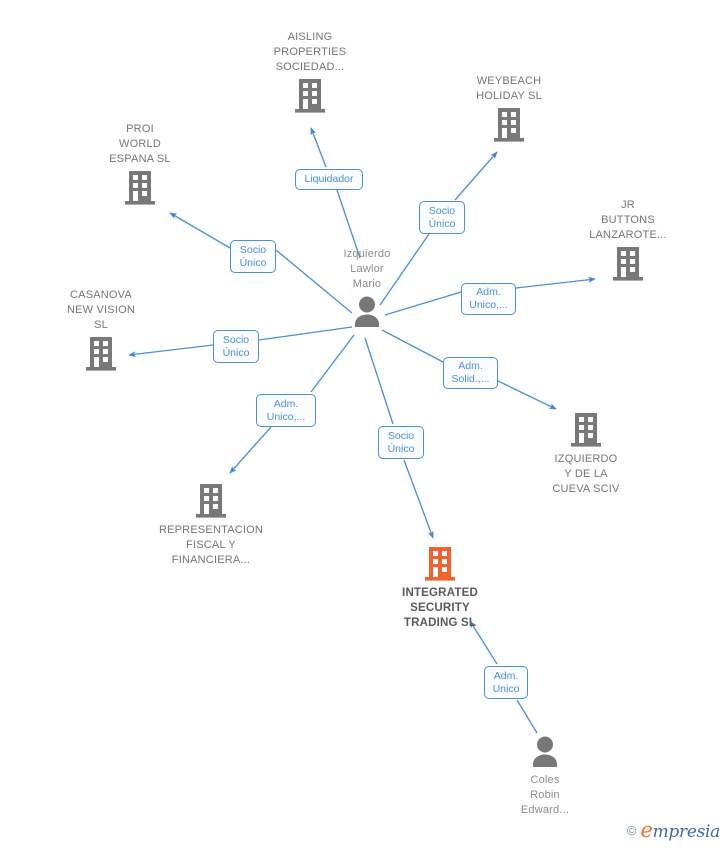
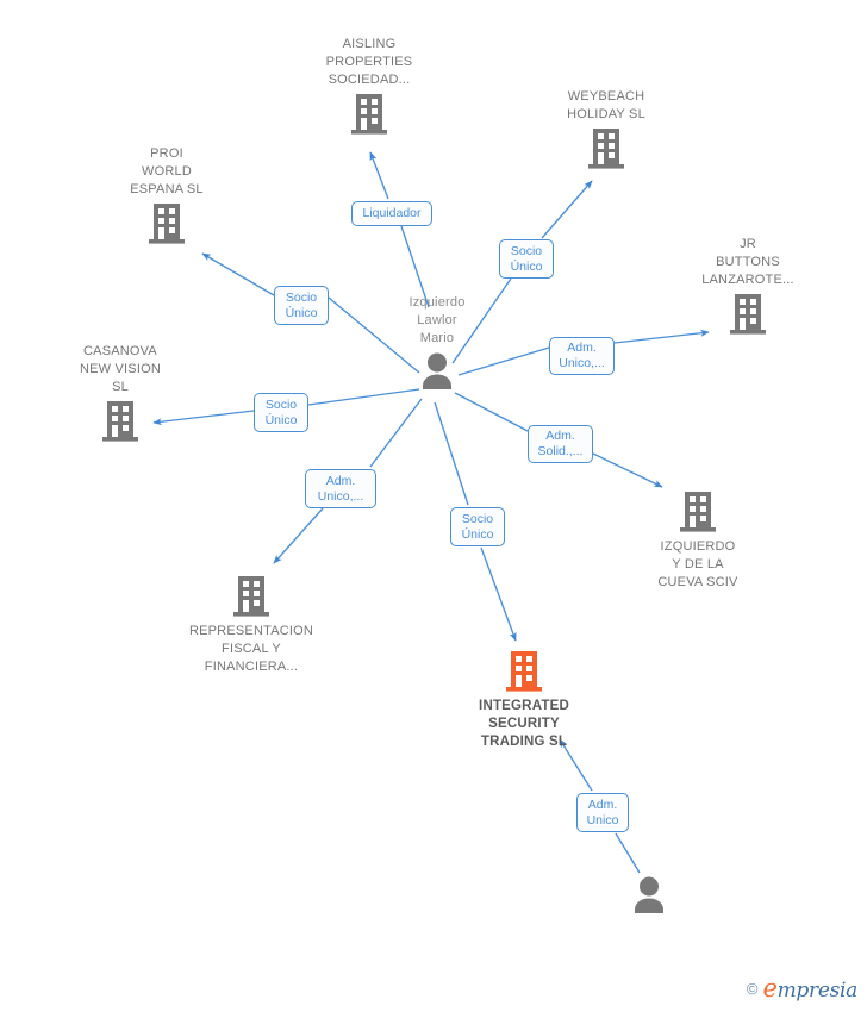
  Liquidador
  Socio
  Único
  Socio
  Único
  Adm.
  Unico,...
  Socio
  Único
  Adm.
  Solid.,...
  Adm.
  Unico,...
  Socio
  Único
  Adm.
  Unico
  AISLING
  PROPERTIES
  SOCIEDAD...
  WEYBEACH
  HOLIDAY SL
  PROI
  WORLD
  ESPANA SL
  JR
  BUTTONS
  LANZAROTE...
  CASANOVA
  NEW VISION
  SL
  Izquierdo
  Lawlor
  Mario
  IZQUIERDO
  Y DE LA
  CUEVA SCIV
  REPRESENTACION
  FISCAL Y
  FINANCIERA...
  INTEGRATED
  SECURITY
  TRADING SL
- Coles
- Robin
- Edward...
  ©
  empresia
